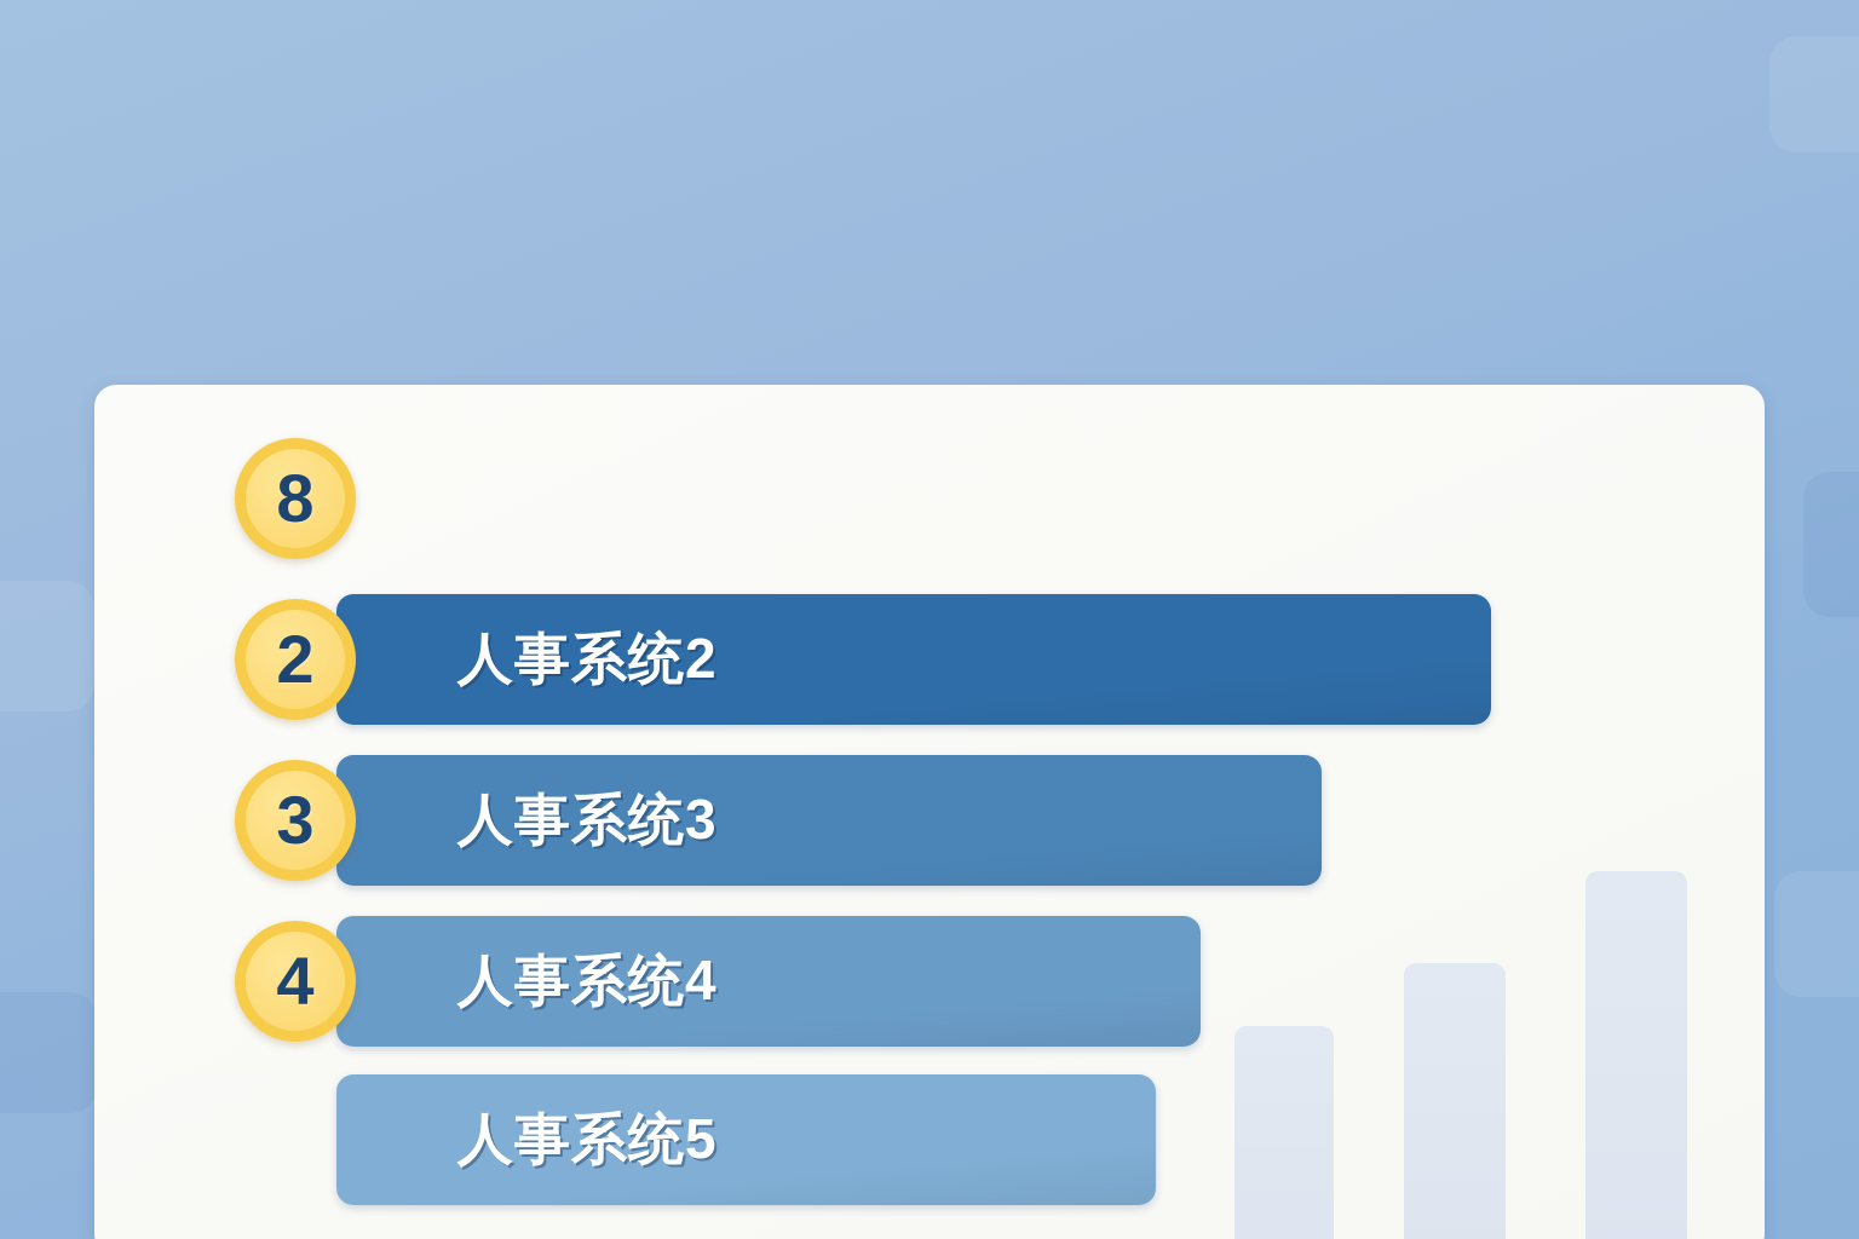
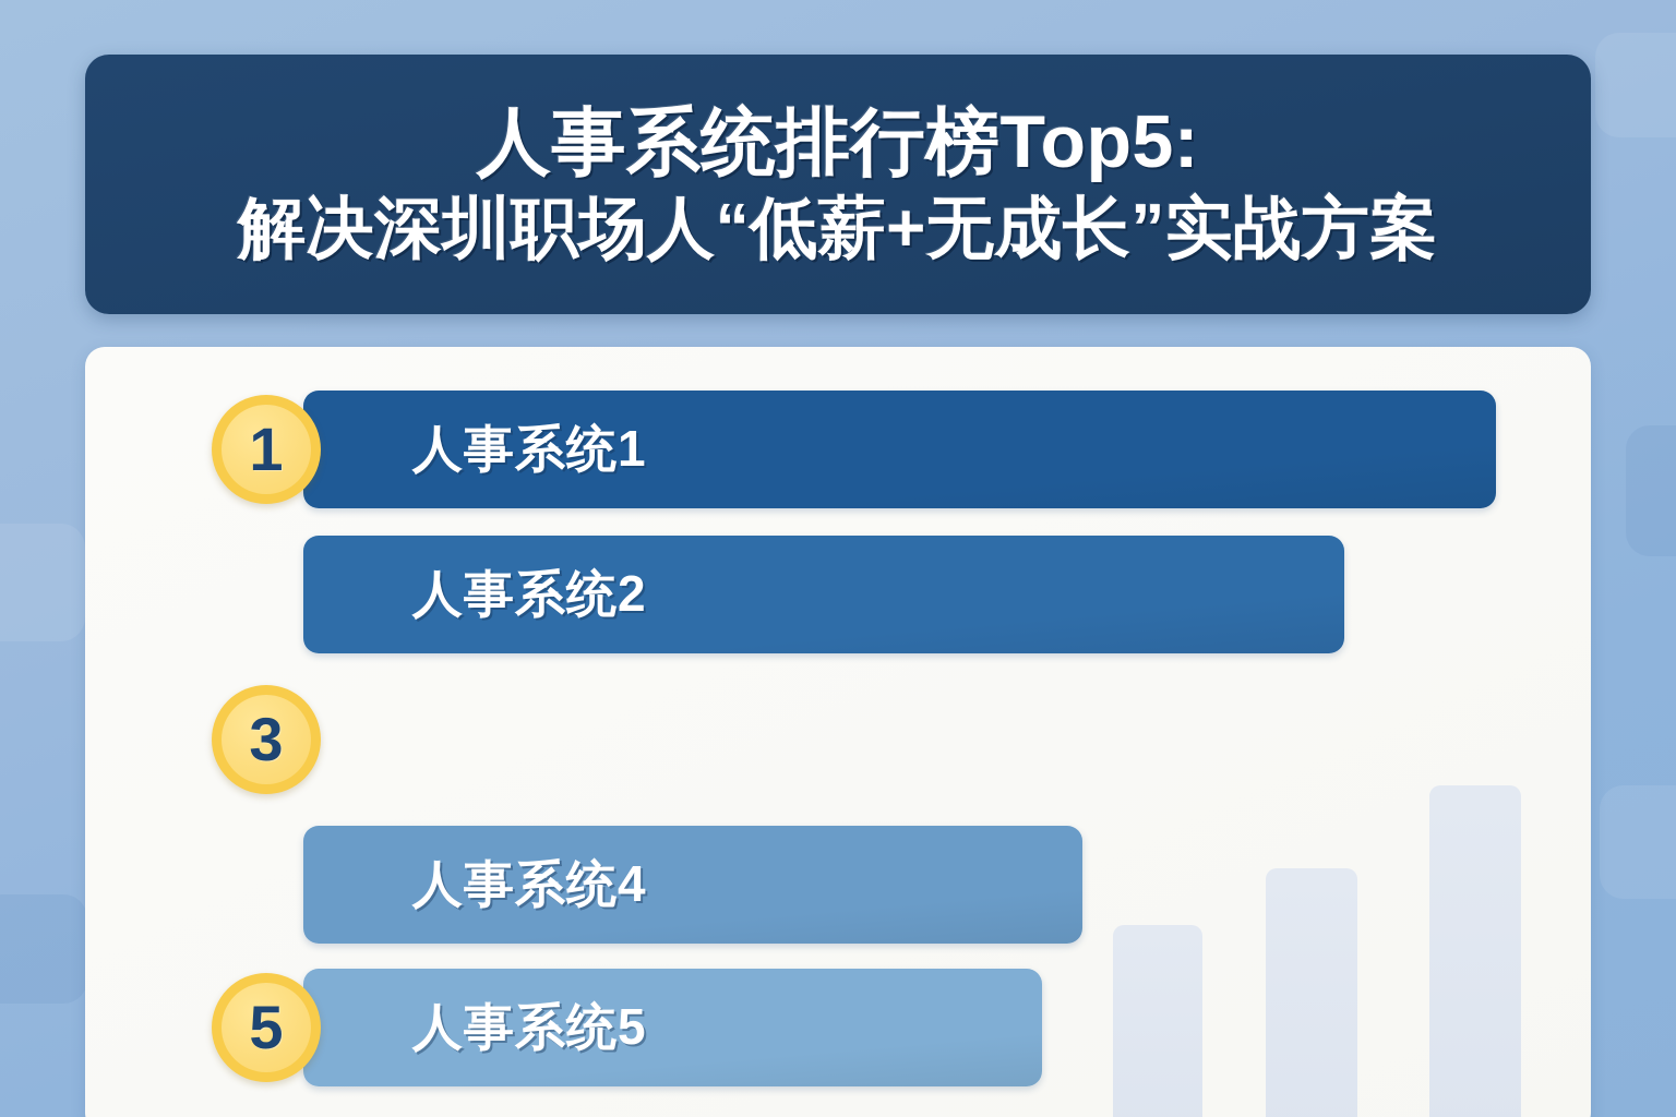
+ 人事系统排行榜Top5:
+ 解决深圳职场人“低薪+无成长”实战方案
+ 人事系统1
- 8
+ 1
  人事系统2
- 2
- 人事系统3
  3
  人事系统4
- 4
  人事系统5
+ 5
